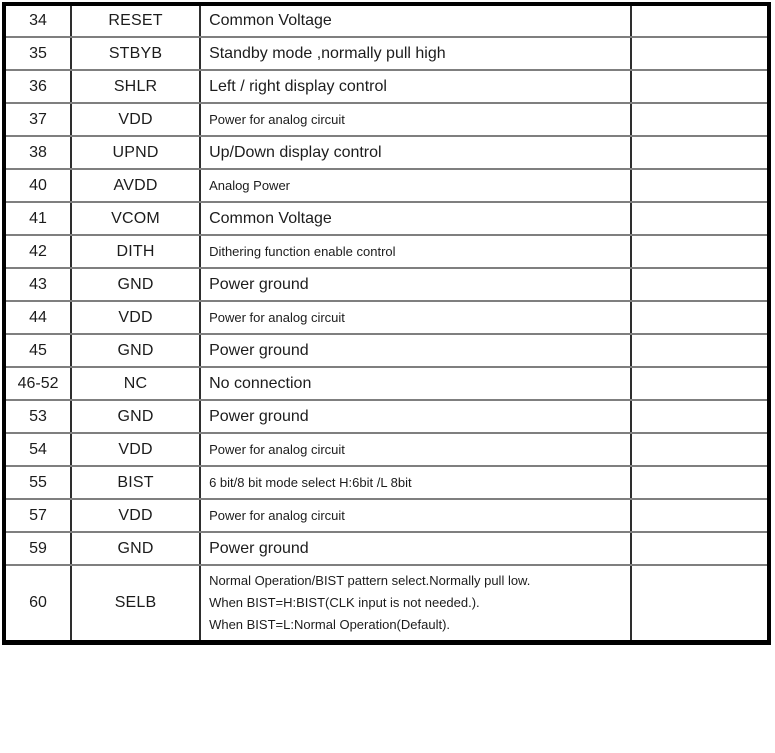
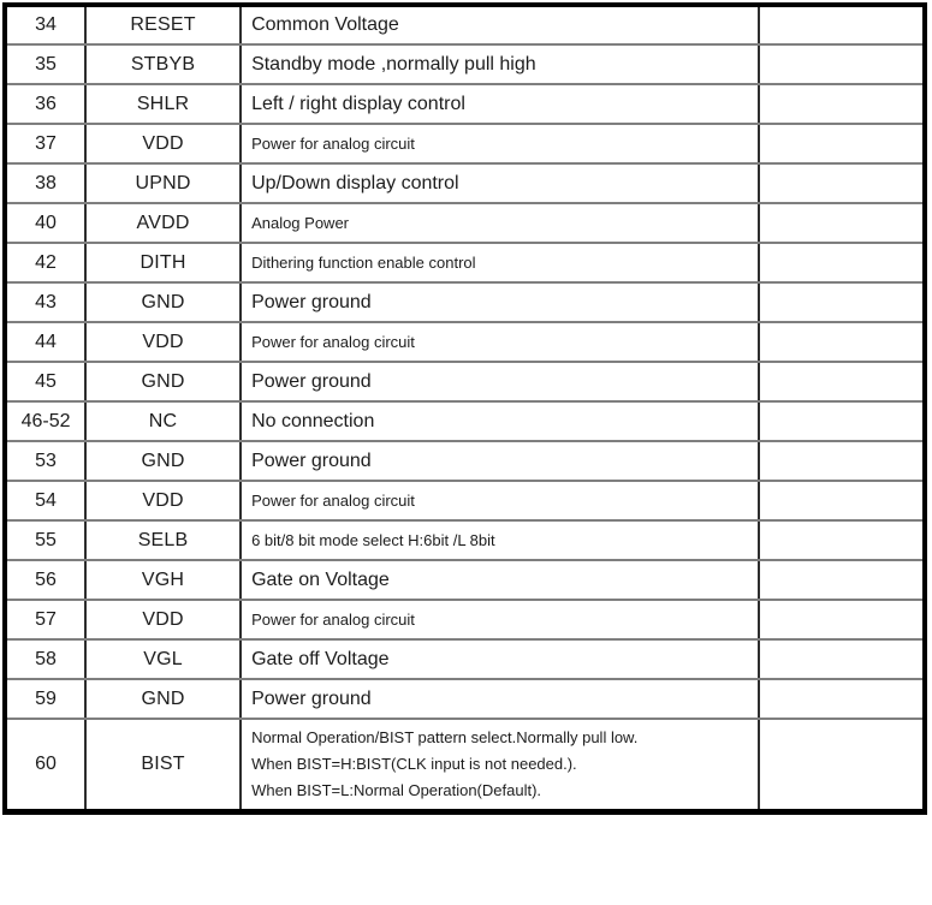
  34	RESET	Common Voltage
  35	STBYB	Standby mode ,normally pull high
  36	SHLR	Left / right display control
  37	VDD	Power for analog circuit
  38	UPND	Up/Down display control
  40	AVDD	Analog Power
- 41	VCOM	Common Voltage
  42	DITH	Dithering function enable control
  43	GND	Power ground
  44	VDD	Power for analog circuit
  45	GND	Power ground
  46-52	NC	No connection
  53	GND	Power ground
  54	VDD	Power for analog circuit
- 55	BIST	6 bit/8 bit mode select H:6bit /L 8bit
+ 55	SELB	6 bit/8 bit mode select H:6bit /L 8bit
+ 56	VGH	Gate on Voltage
  57	VDD	Power for analog circuit
+ 58	VGL	Gate off Voltage
  59	GND	Power ground
- 60	SELB	Normal Operation/BIST pattern select.Normally pull low.When BIST=H:BIST(CLK input is not needed.).When BIST=L:Normal Operation(Default).
+ 60	BIST	Normal Operation/BIST pattern select.Normally pull low.When BIST=H:BIST(CLK input is not needed.).When BIST=L:Normal Operation(Default).
